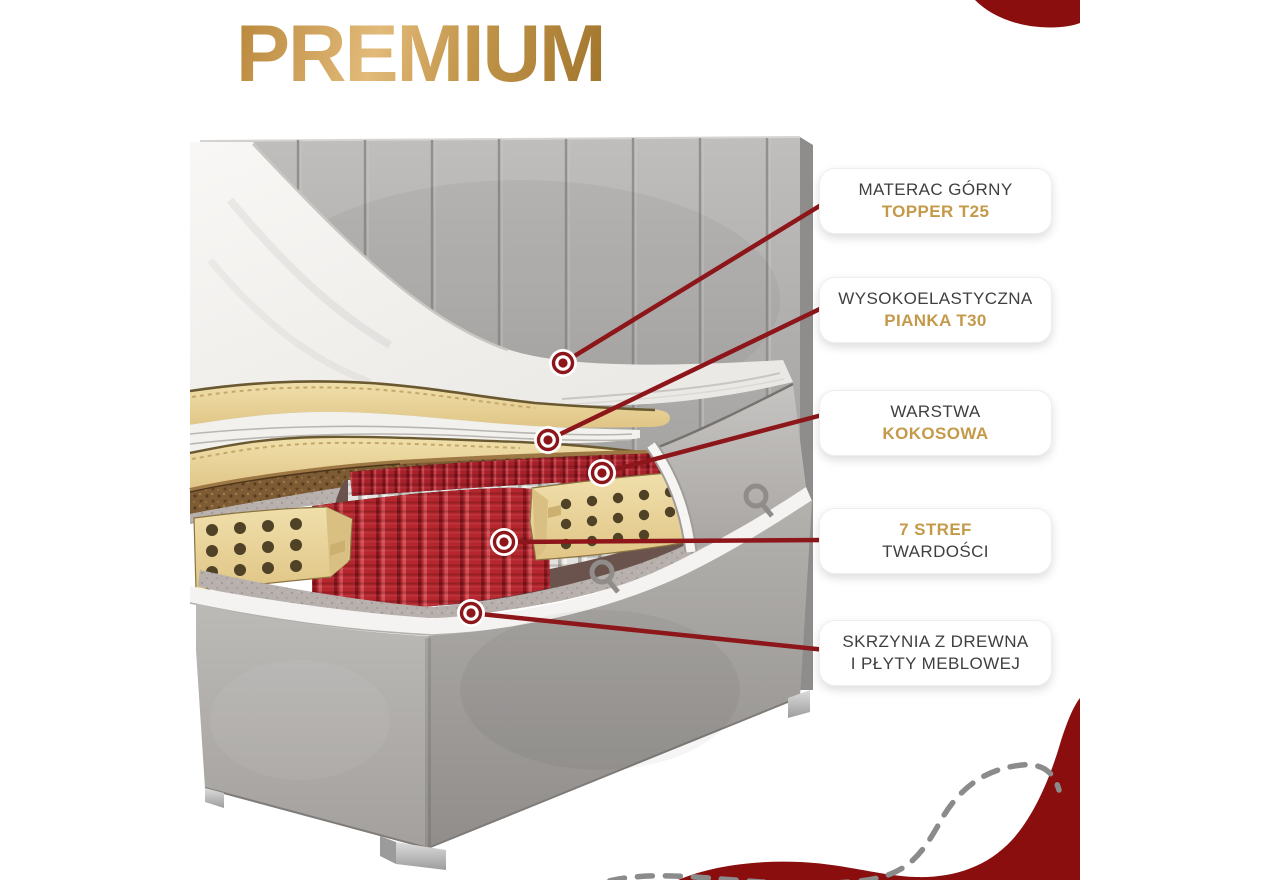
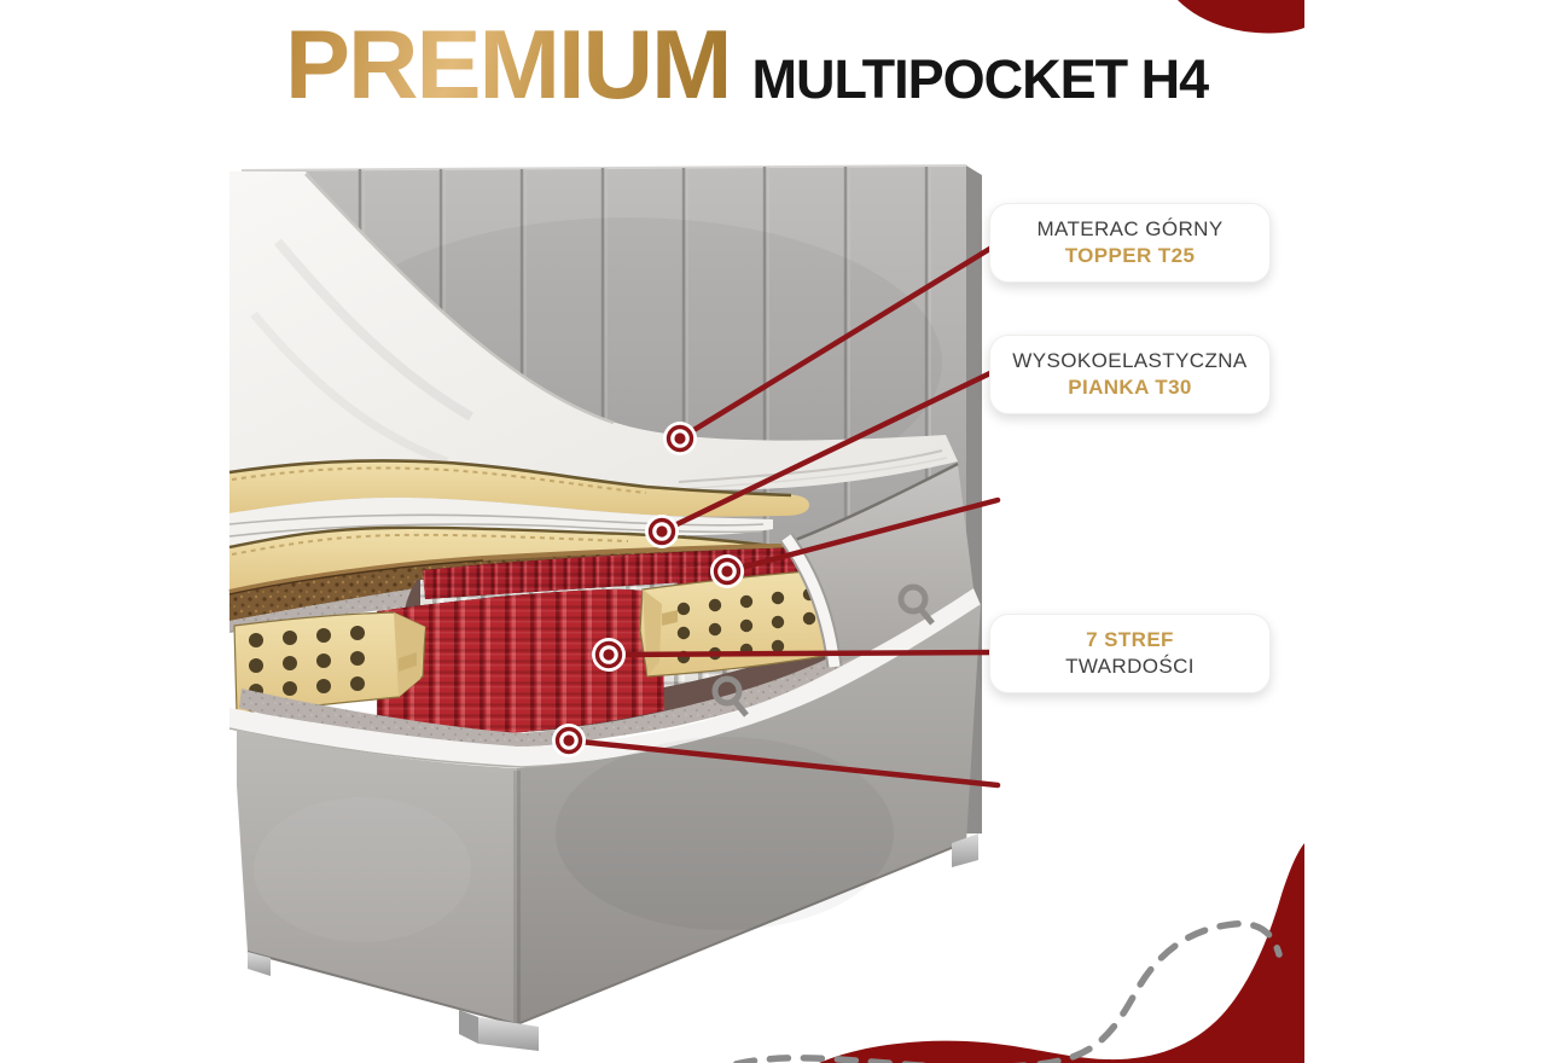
  PREMIUM
+ MULTIPOCKET H4
  MATERAC GÓRNY
  TOPPER T25
  WYSOKOELASTYCZNA
  PIANKA T30
- WARSTWA
- KOKOSOWA
  7 STREF
  TWARDOŚCI
- SKRZYNIA Z DREWNA
- I PŁYTY MEBLOWEJ
